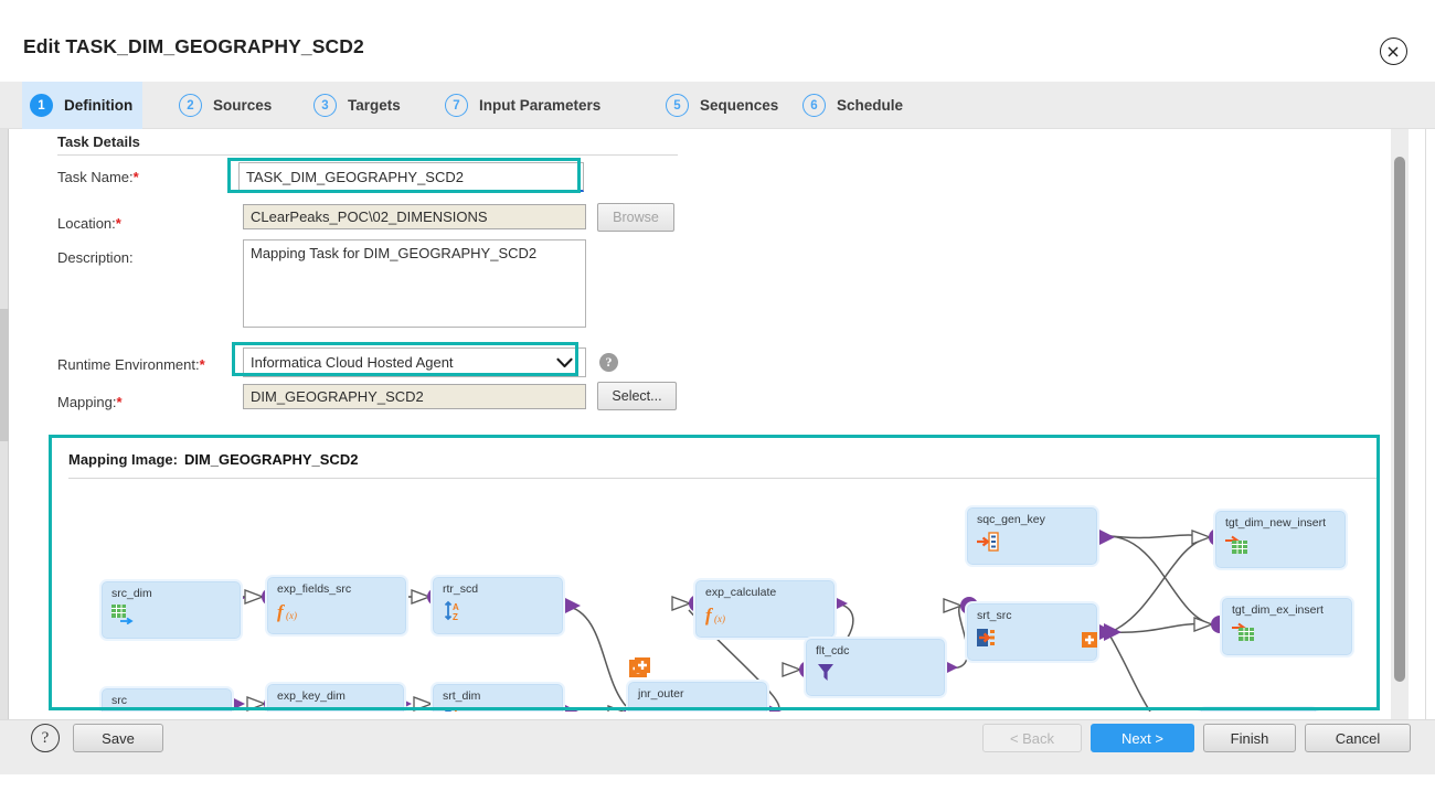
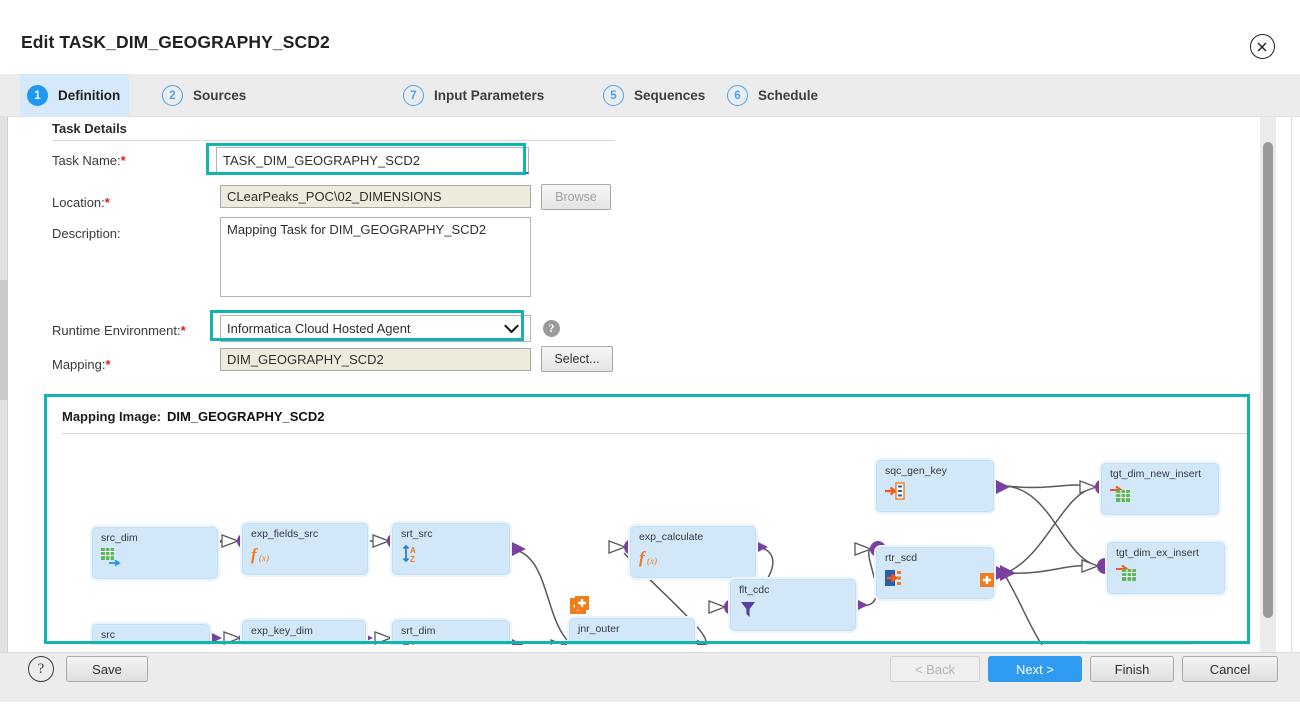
  Edit TASK_DIM_GEOGRAPHY_SCD2
  1
  Definition
  2
  Sources
- 3
- Targets
  7
  Input Parameters
  5
  Sequences
  6
  Schedule
  Task Details
  Task Name:*
  TASK_DIM_GEOGRAPHY_SCD2
  Location:*
  CLearPeaks_POC\02_DIMENSIONS
  Browse
  Description:
  Mapping Task for DIM_GEOGRAPHY_SCD2
  Runtime Environment:*
  Informatica Cloud Hosted Agent
  ?
  Mapping:*
  DIM_GEOGRAPHY_SCD2
  Select...
  Mapping Image: DIM_GEOGRAPHY_SCD2
  src_dim
  exp_fields_src
  f
  (x)
- rtr_scd
+ srt_src
  A
  Z
  src
  exp_key_dim
  srt_dim
  jnr_outer
  exp_calculate
  f
  (x)
  flt_cdc
  sqc_gen_key
- srt_src
+ rtr_scd
  tgt_dim_new_insert
  tgt_dim_ex_insert
  ?
  Save
  < Back
  Next >
  Finish
  Cancel
